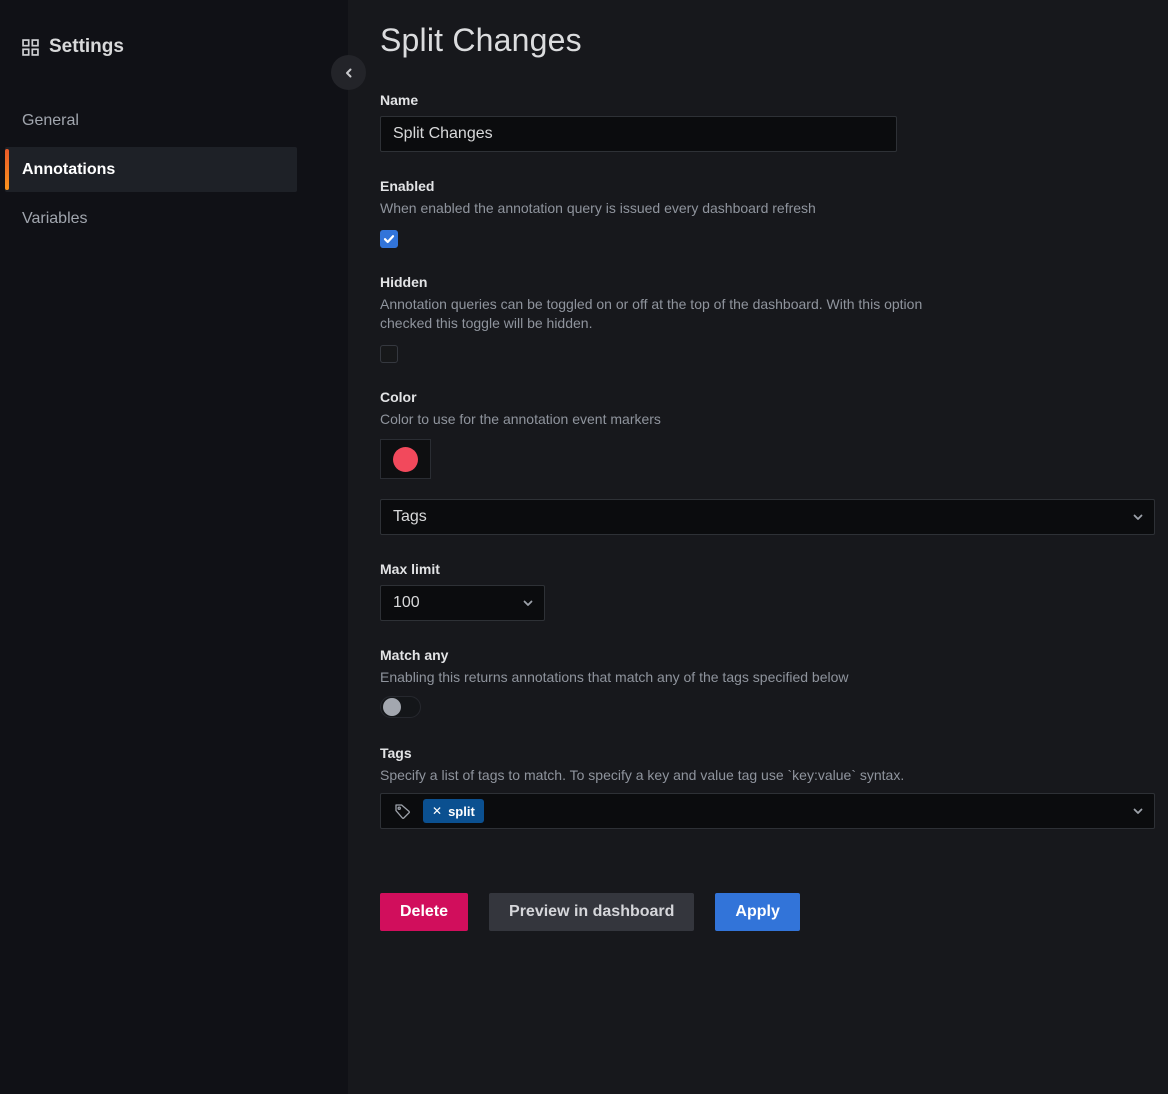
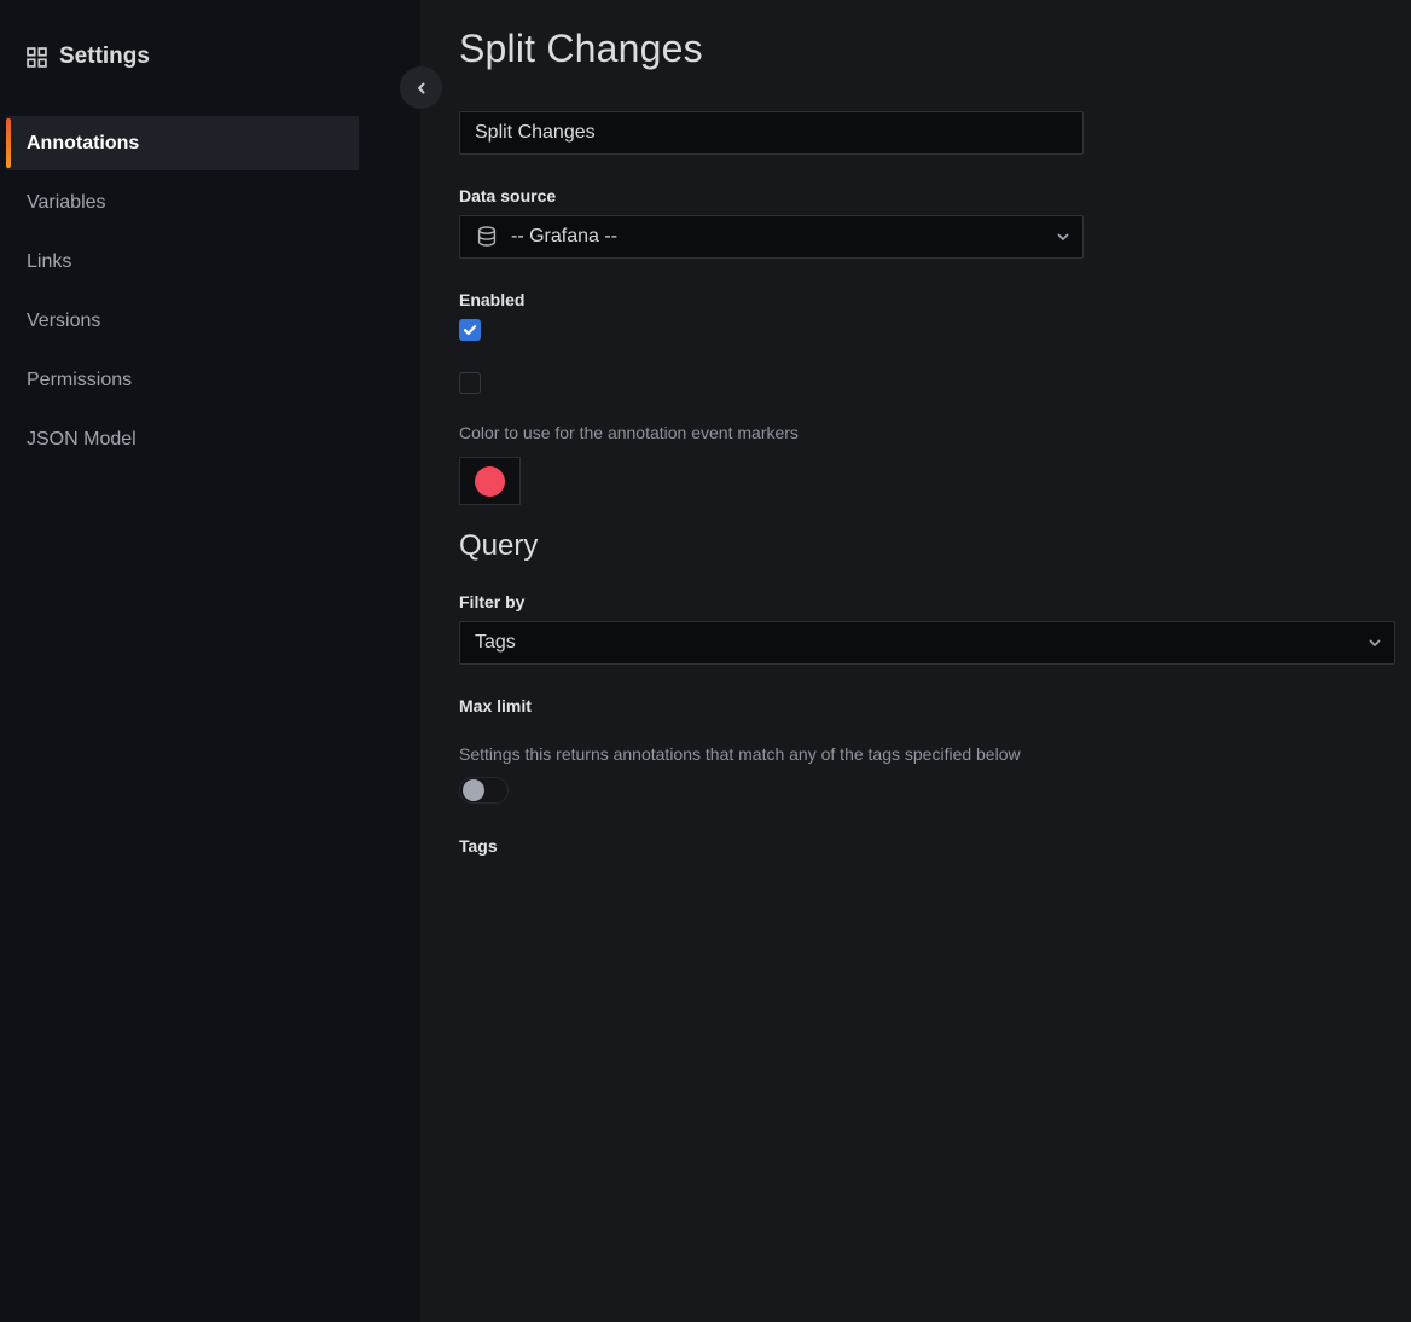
  Settings
- General
  Annotations
  Variables
+ Links
+ Versions
+ Permissions
+ JSON Model
  Split Changes
- Name
  Split Changes
+ Data source
+ -- Grafana --
  Enabled
- When enabled the annotation query is issued every dashboard refresh
- Hidden
- Annotation queries can be toggled on or off at the top of the dashboard. With this option checked this toggle will be hidden.
- Color
  Color to use for the annotation event markers
+ Query
+ Filter by
  Tags
  Max limit
- 100
- Match any
- Enabling this returns annotations that match any of the tags specified below
+ Settings this returns annotations that match any of the tags specified below
  Tags
- Specify a list of tags to match. To specify a key and value tag use `key:value` syntax.
- ✕
- split
- Delete
- Preview in dashboard
- Apply
